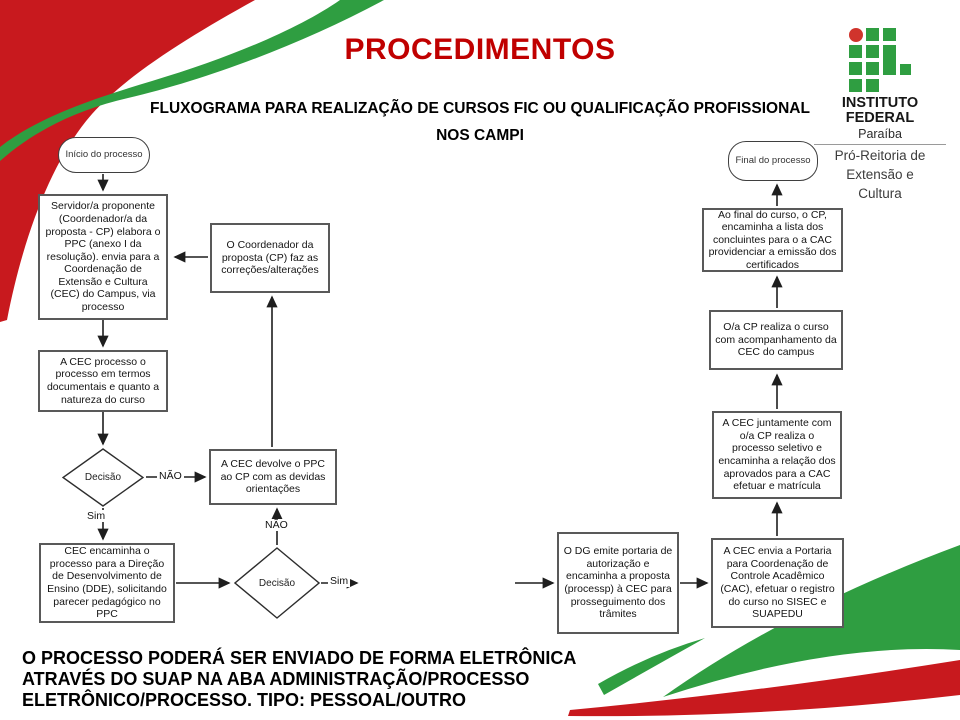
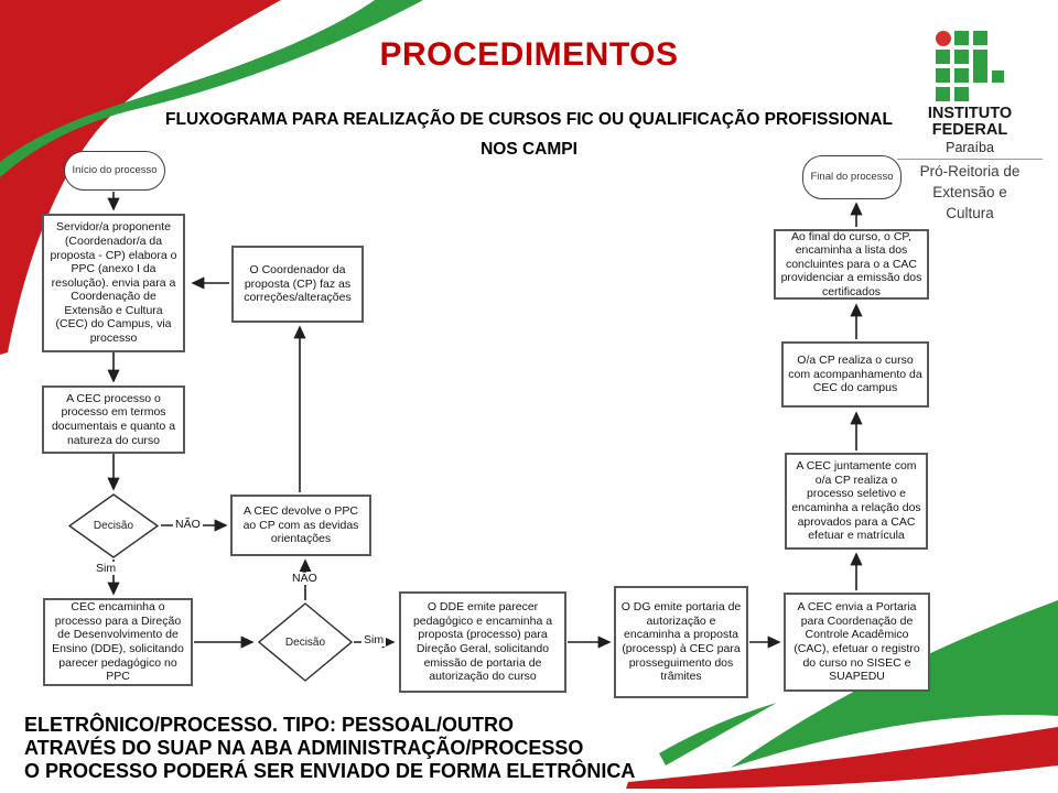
  PROCEDIMENTOS
  FLUXOGRAMA PARA REALIZAÇÃO DE CURSOS FIC OU QUALIFICAÇÃO PROFISSIONAL
  NOS CAMPI
  INSTITUTO
  FEDERAL
  Paraíba
  Pró-Reitoria de
  Extensão e
  Cultura
  Início do processo
  Servidor/a proponente (Coordenador/a da proposta - CP) elabora o PPC (anexo I da resolução). envia para a Coordenação de Extensão e Cultura (CEC) do Campus, via processo
  A CEC processo o processo em termos documentais e quanto a natureza do curso
  O Coordenador da proposta (CP) faz as correções/alterações
  Decisão
  A CEC devolve o PPC ao CP com as devidas orientações
  CEC encaminha o processo para a Direção de Desenvolvimento de Ensino (DDE), solicitando parecer pedagógico no PPC
  Decisão
+ O DDE emite parecer pedagógico e encaminha a proposta (processo) para Direção Geral, solicitando emissão de portaria de autorização do curso
  O DG emite portaria de autorização e encaminha a proposta (processp) à CEC para prosseguimento dos trâmites
  A CEC envia a Portaria para Coordenação de Controle Acadêmico (CAC), efetuar o registro do curso no SISEC e SUAPEDU
  A CEC juntamente com o/a CP realiza o processo seletivo e encaminha a relação dos aprovados para a CAC efetuar e matrícula
  O/a CP realiza o curso com acompanhamento da CEC do campus
  Ao final do curso, o CP, encaminha a lista dos concluintes para o a CAC providenciar a emissão dos certificados
  Final do processo
  NÃO
  Sim
  NÃO
  Sim
- O PROCESSO PODERÁ SER ENVIADO DE FORMA ELETRÔNICA
+ ELETRÔNICO/PROCESSO. TIPO: PESSOAL/OUTRO
  ATRAVÉS DO SUAP NA ABA ADMINISTRAÇÃO/PROCESSO
- ELETRÔNICO/PROCESSO. TIPO: PESSOAL/OUTRO
+ O PROCESSO PODERÁ SER ENVIADO DE FORMA ELETRÔNICA
